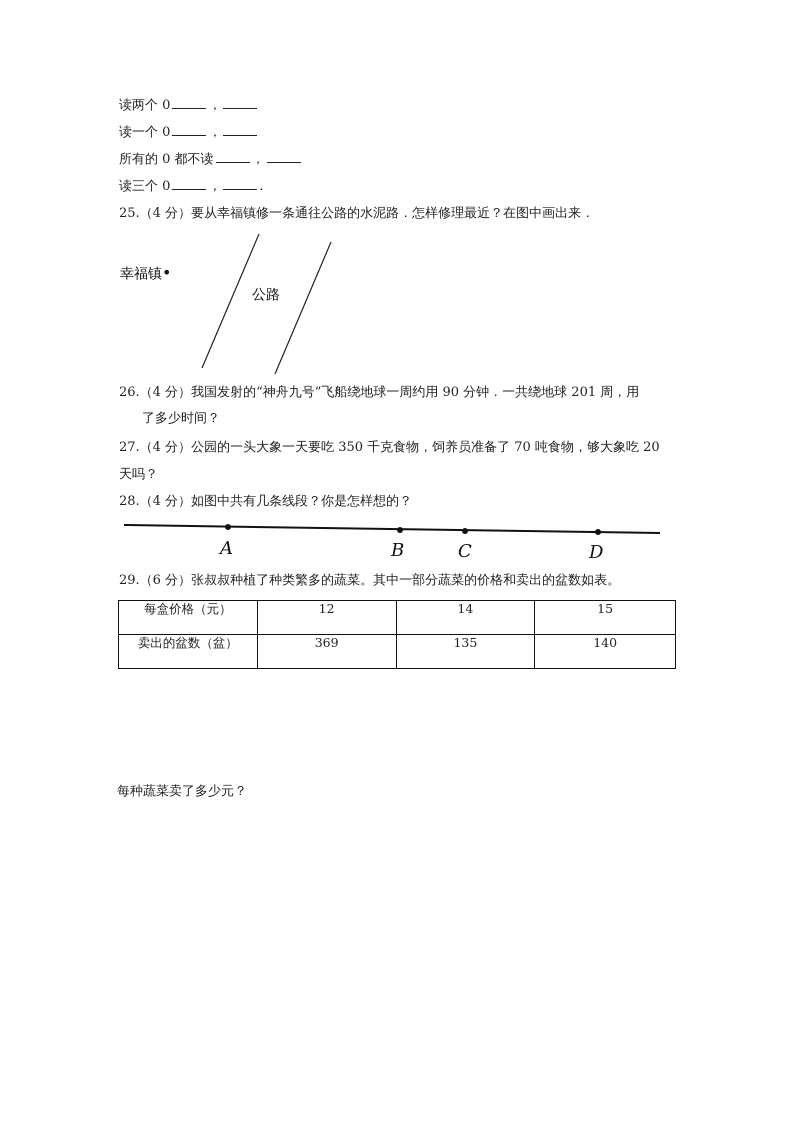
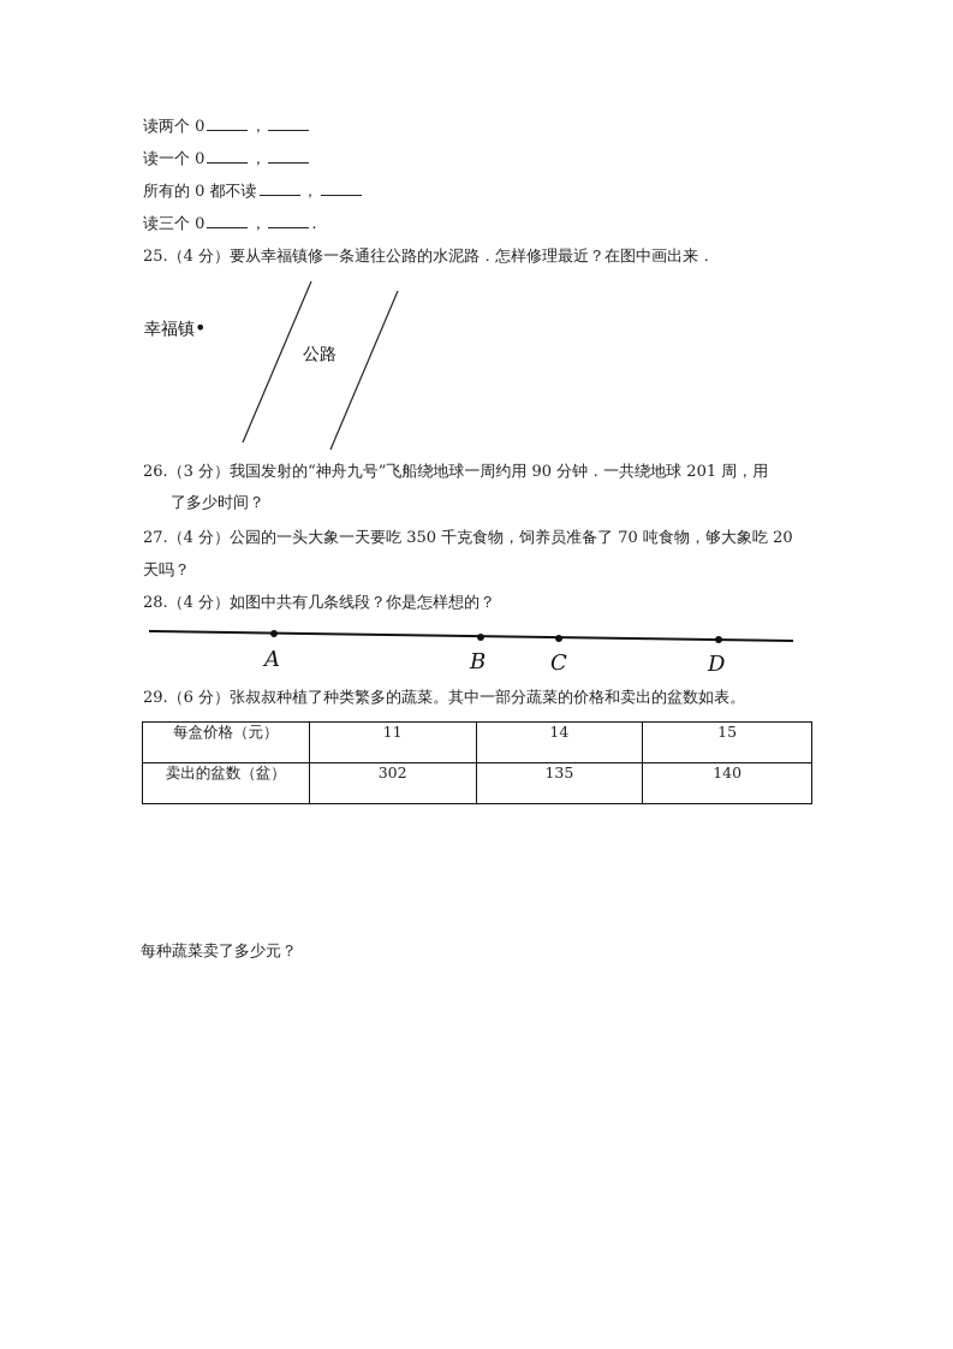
  读两个 0 ，
  读一个 0 ，
  所有的 0 都不读 ，
  读三个 0 ， .
  25.（4 分）要从幸福镇修一条通往公路的水泥路．怎样修理最近？在图中画出来．
  幸福镇•
  公路
- 26.（4 分）我国发射的“神舟九号”飞船绕地球一周约用 90 分钟．一共绕地球 201 周，用
+ 26.（3 分）我国发射的“神舟九号”飞船绕地球一周约用 90 分钟．一共绕地球 201 周，用
  了多少时间？
  27.（4 分）公园的一头大象一天要吃 350 千克食物，饲养员准备了 70 吨食物，够大象吃 20
  天吗？
  28.（4 分）如图中共有几条线段？你是怎样想的？
  A
  B
  C
  D
  29.（6 分）张叔叔种植了种类繁多的蔬菜。其中一部分蔬菜的价格和卖出的盆数如表。
- 每盒价格（元）	12	14	15
+ 每盒价格（元）	11	14	15
- 卖出的盆数（盆）	369	135	140
+ 卖出的盆数（盆）	302	135	140
  每种蔬菜卖了多少元？
